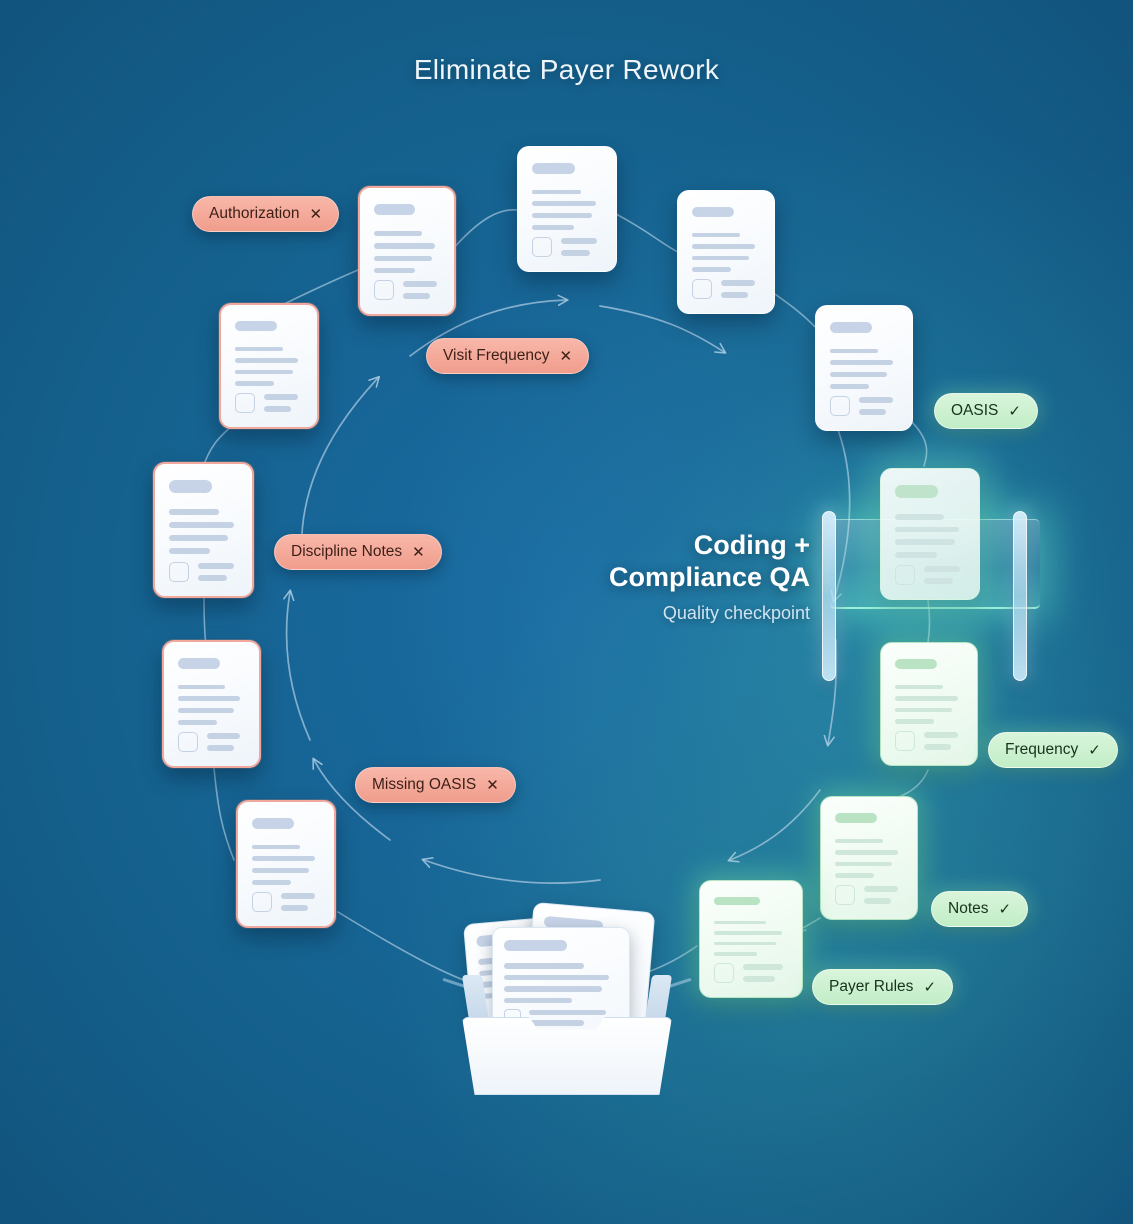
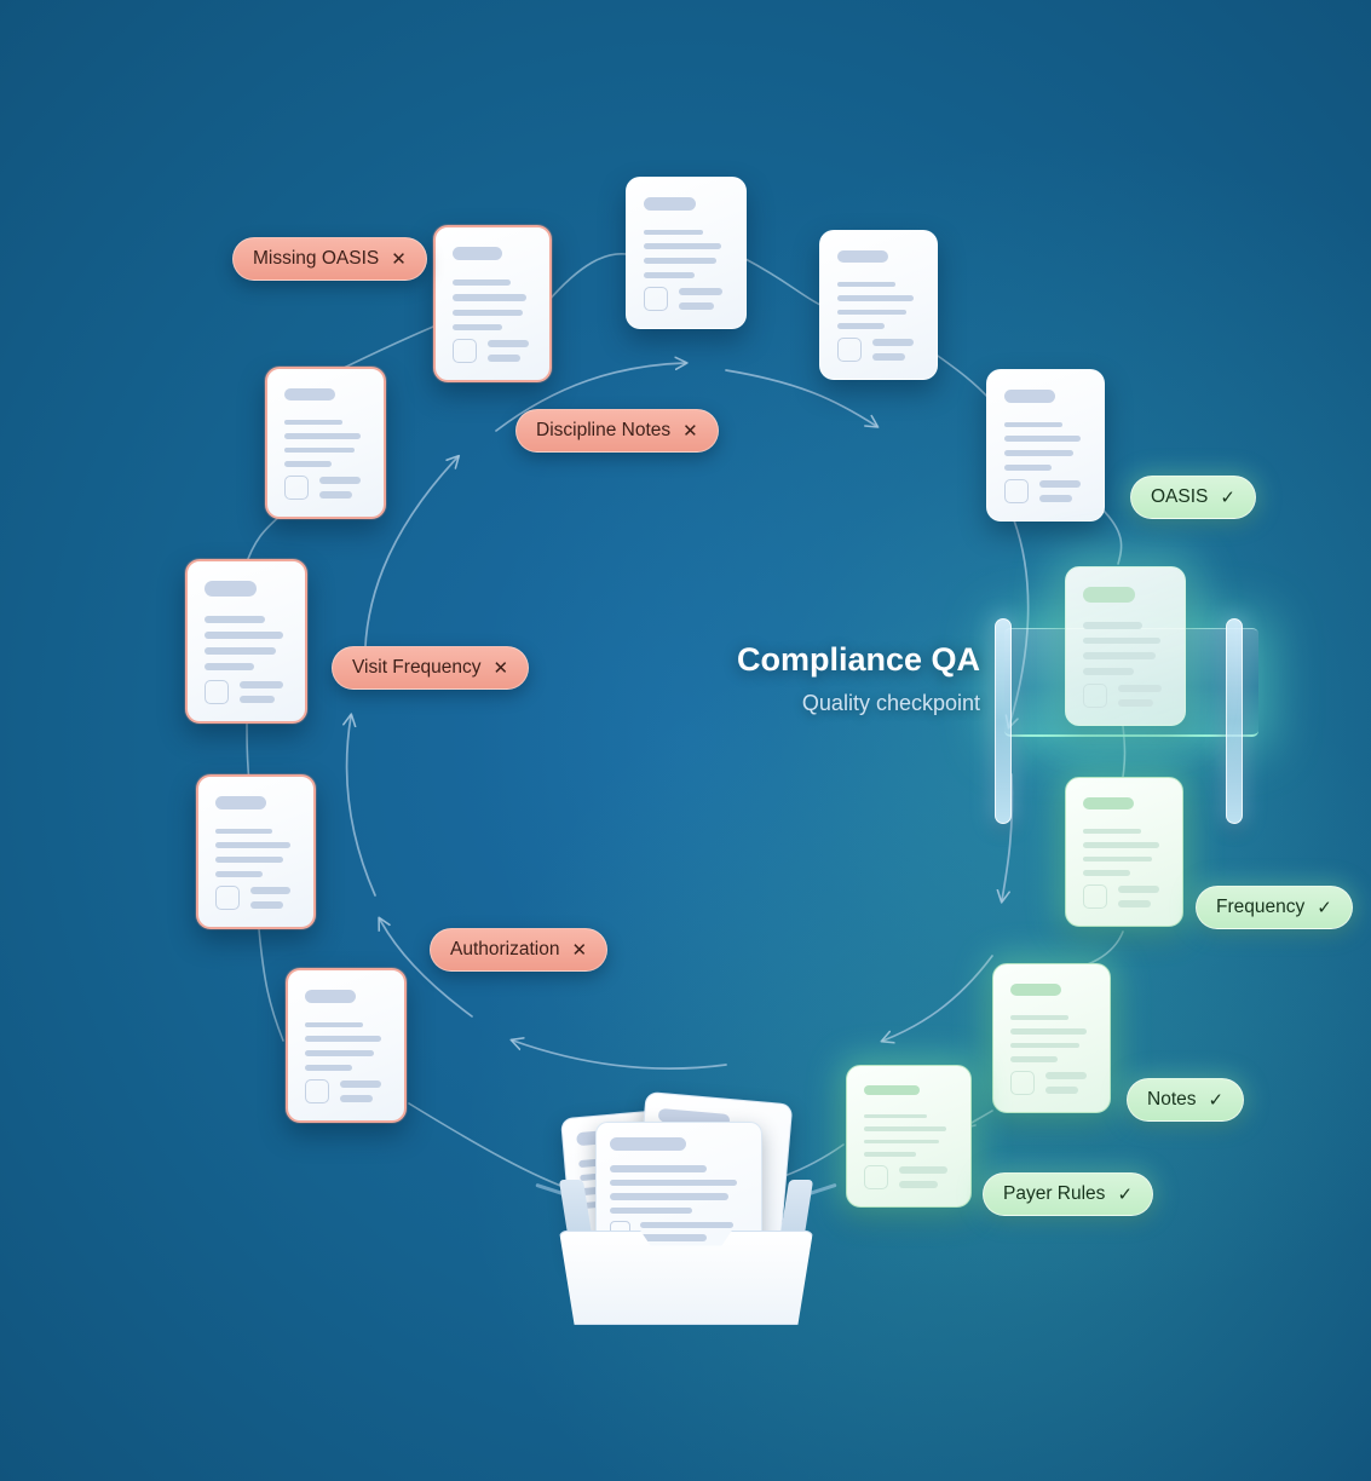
- Eliminate Payer Rework
- Coding +
  Compliance QA
  Quality checkpoint
- Authorization
+ Missing OASIS
  ✕
- Visit Frequency
+ Discipline Notes
  ✕
- Discipline Notes
+ Visit Frequency
  ✕
- Missing OASIS
+ Authorization
  ✕
  OASIS
  ✓
  Frequency
  ✓
  Notes
  ✓
  Payer Rules
  ✓
